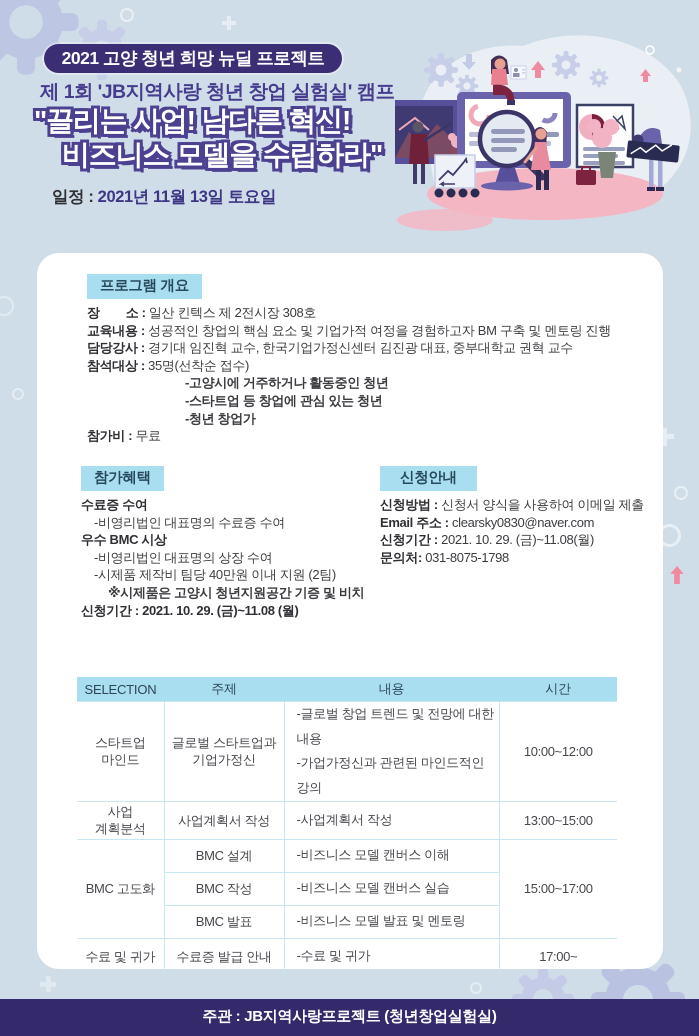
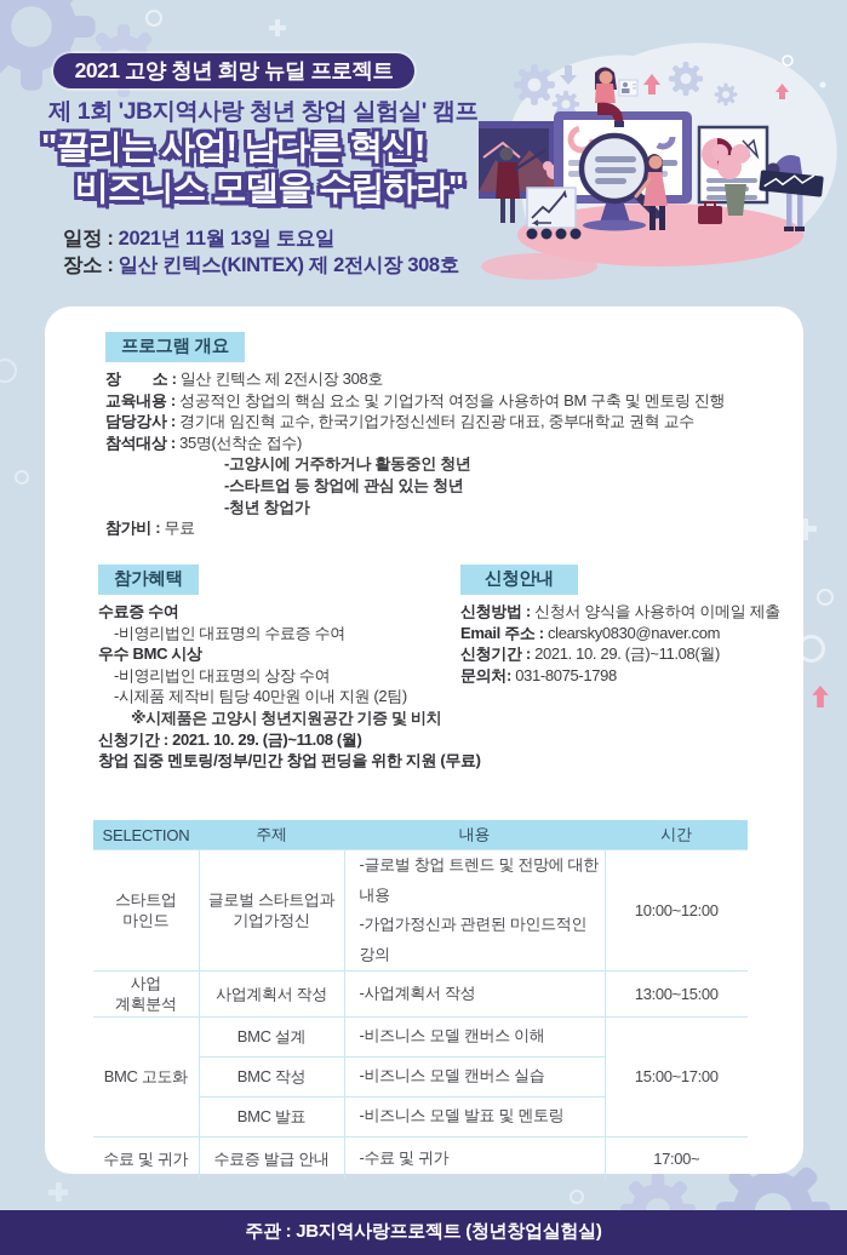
  2021 고양 청년 희망 뉴딜 프로젝트
  제 1회 'JB지역사랑 청년 창업 실험실' 캠프
  "끌리는 사업! 남다른 혁신!
  비즈니스 모델을 수립하라"
  일정 : 2021년 11월 13일 토요일
+ 장소 : 일산 킨텍스(KINTEX) 제 2전시장 308호
  프로그램 개요
  장 소 : 일산 킨텍스 제 2전시장 308호
- 교육내용 : 성공적인 창업의 핵심 요소 및 기업가적 여정을 경험하고자 BM 구축 및 멘토링 진행
+ 교육내용 : 성공적인 창업의 핵심 요소 및 기업가적 여정을 사용하여 BM 구축 및 멘토링 진행
  담당강사 : 경기대 임진혁 교수, 한국기업가정신센터 김진광 대표, 중부대학교 권혁 교수
  참석대상 : 35명(선착순 접수)
  -고양시에 거주하거나 활동중인 청년
  -스타트업 등 창업에 관심 있는 청년
  -청년 창업가
  참가비 : 무료
  참가혜택
  수료증 수여
  -비영리법인 대표명의 수료증 수여
  우수 BMC 시상
  -비영리법인 대표명의 상장 수여
  -시제품 제작비 팀당 40만원 이내 지원 (2팀)
  ※시제품은 고양시 청년지원공간 기증 및 비치
  신청기간 : 2021. 10. 29. (금)~11.08 (월)
+ 창업 집중 멘토링/정부/민간 창업 펀딩을 위한 지원 (무료)
  신청안내
  신청방법 : 신청서 양식을 사용하여 이메일 제출
  Email 주소 : clearsky0830@naver.com
  신청기간 : 2021. 10. 29. (금)~11.08(월)
  문의처: 031-8075-1798
  SELECTION	주제	내용	시간
  스타트업 마인드	글로벌 스타트업과 기업가정신	-글로벌 창업 트렌드 및 전망에 대한 내용 -가업가정신과 관련된 마인드적인 강의	10:00~12:00
  사업 계획분석	사업계획서 작성	-사업계획서 작성	13:00~15:00
  BMC 고도화	BMC 설계	-비즈니스 모델 캔버스 이해	15:00~17:00
  BMC 작성	-비즈니스 모델 캔버스 실습
  BMC 발표	-비즈니스 모델 발표 및 멘토링
  수료 및 귀가	수료증 발급 안내	-수료 및 귀가	17:00~
  주관 : JB지역사랑프로젝트 (청년창업실험실)
